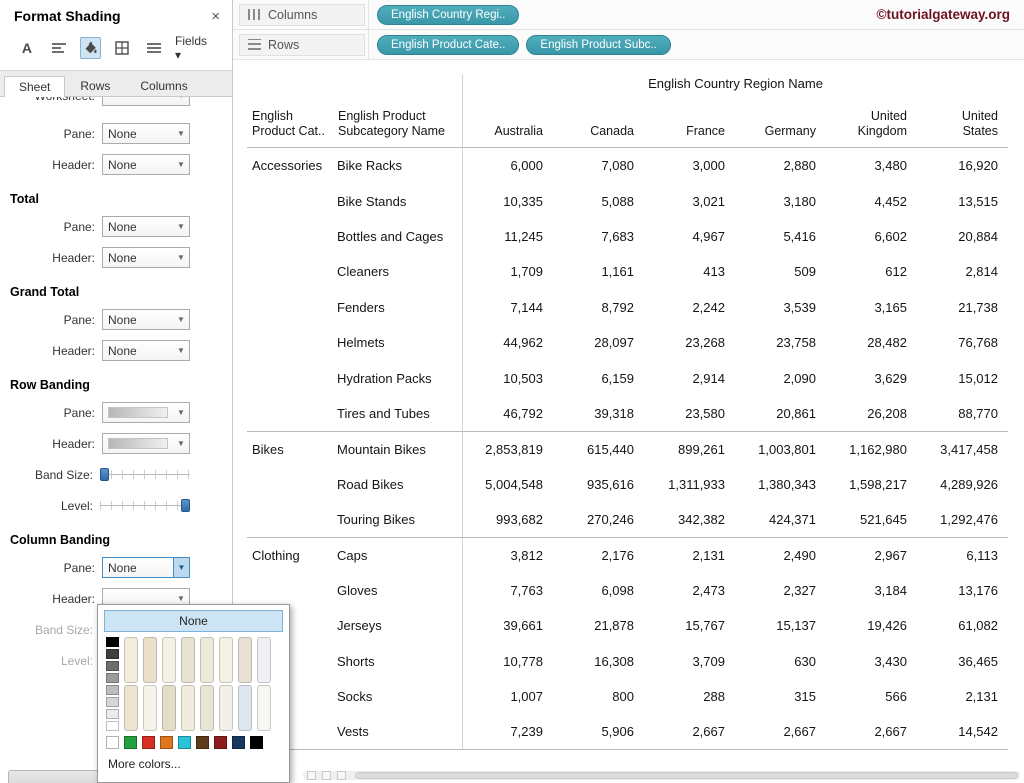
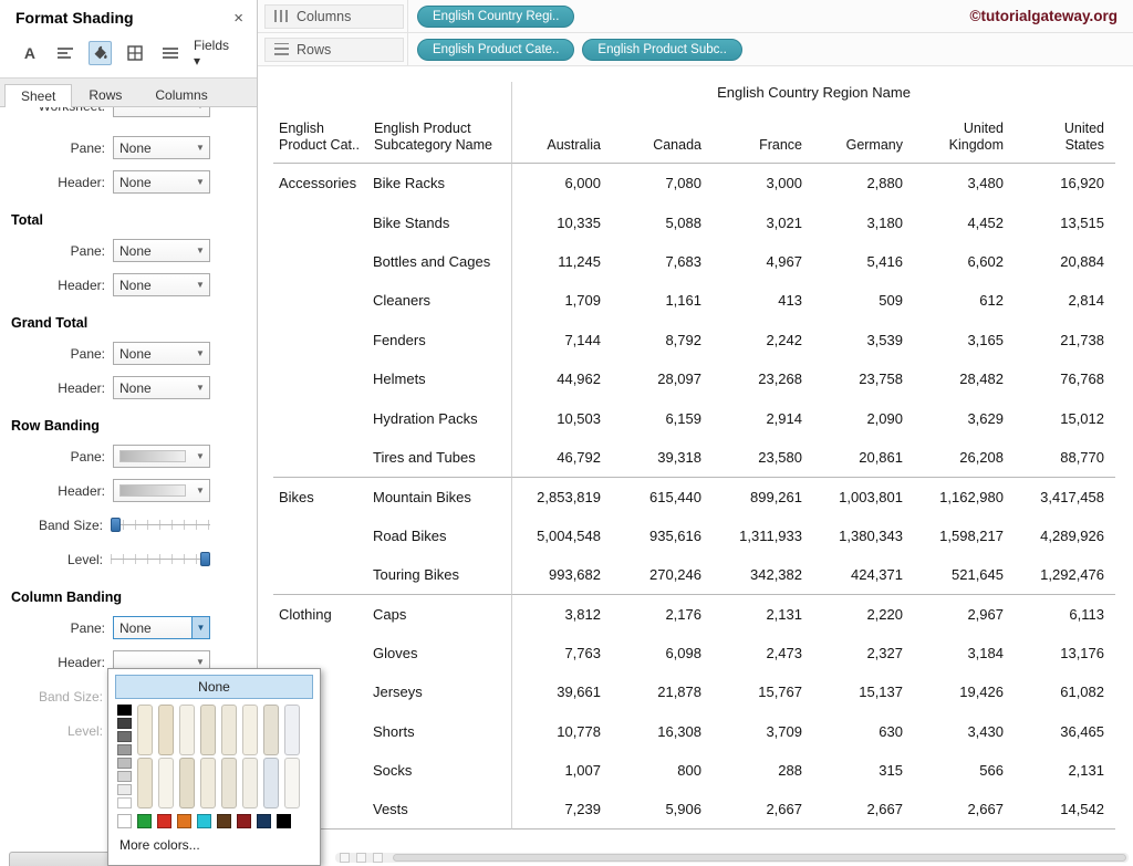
  Format Shading
  ×
  A
  Fields ▾
  Sheet
  Rows
  Columns
  Pane:
  None
  ▼
  Header:
  None
  ▼
  Total
  Pane:
  None
  ▼
  Header:
  None
  ▼
  Grand Total
  Pane:
  None
  ▼
  Header:
  None
  ▼
  Row Banding
  Pane:
  ▼
  Header:
  ▼
  Band Size:
  Level:
  Column Banding
  Pane:
  None
  ▼
  Header:
  ▼
  Band Size:
  Level:
  Columns
  English Country Regi..
  ©tutorialgateway.org
  Rows
  English Product Cate..
  English Product Subc..
  English Country Region Name
  English Product Cat..
  English Product Subcategory Name
  Australia
  Canada
  France
  Germany
  United Kingdom
  United States
  Accessories
  Bike Racks
  6,000
  7,080
  3,000
  2,880
  3,480
  16,920
  Bike Stands
  10,335
  5,088
  3,021
  3,180
  4,452
  13,515
  Bottles and Cages
  11,245
  7,683
  4,967
  5,416
  6,602
  20,884
  Cleaners
  1,709
  1,161
  413
  509
  612
  2,814
  Fenders
  7,144
  8,792
  2,242
  3,539
  3,165
  21,738
  Helmets
  44,962
  28,097
  23,268
  23,758
  28,482
  76,768
  Hydration Packs
  10,503
  6,159
  2,914
  2,090
  3,629
  15,012
  Tires and Tubes
  46,792
  39,318
  23,580
  20,861
  26,208
  88,770
  Bikes
  Mountain Bikes
  2,853,819
  615,440
  899,261
  1,003,801
  1,162,980
  3,417,458
  Road Bikes
  5,004,548
  935,616
  1,311,933
  1,380,343
  1,598,217
  4,289,926
  Touring Bikes
  993,682
  270,246
  342,382
  424,371
  521,645
  1,292,476
  Clothing
  Caps
  3,812
  2,176
  2,131
- 2,490
+ 2,220
  2,967
  6,113
  Gloves
  7,763
  6,098
  2,473
  2,327
  3,184
  13,176
  Jerseys
  39,661
  21,878
  15,767
  15,137
  19,426
  61,082
  Shorts
  10,778
  16,308
  3,709
  630
  3,430
  36,465
  Socks
  1,007
  800
  288
  315
  566
  2,131
  Vests
  7,239
  5,906
  2,667
  2,667
  2,667
  14,542
  None
  More colors...
